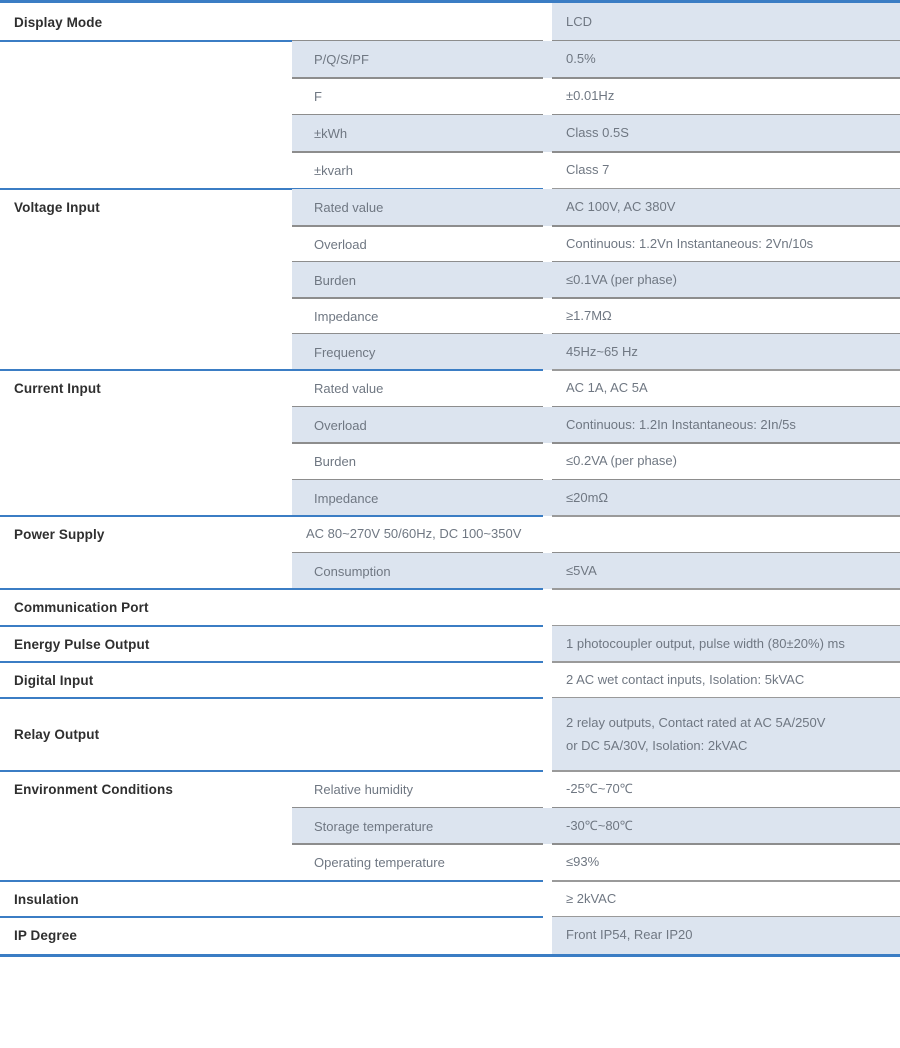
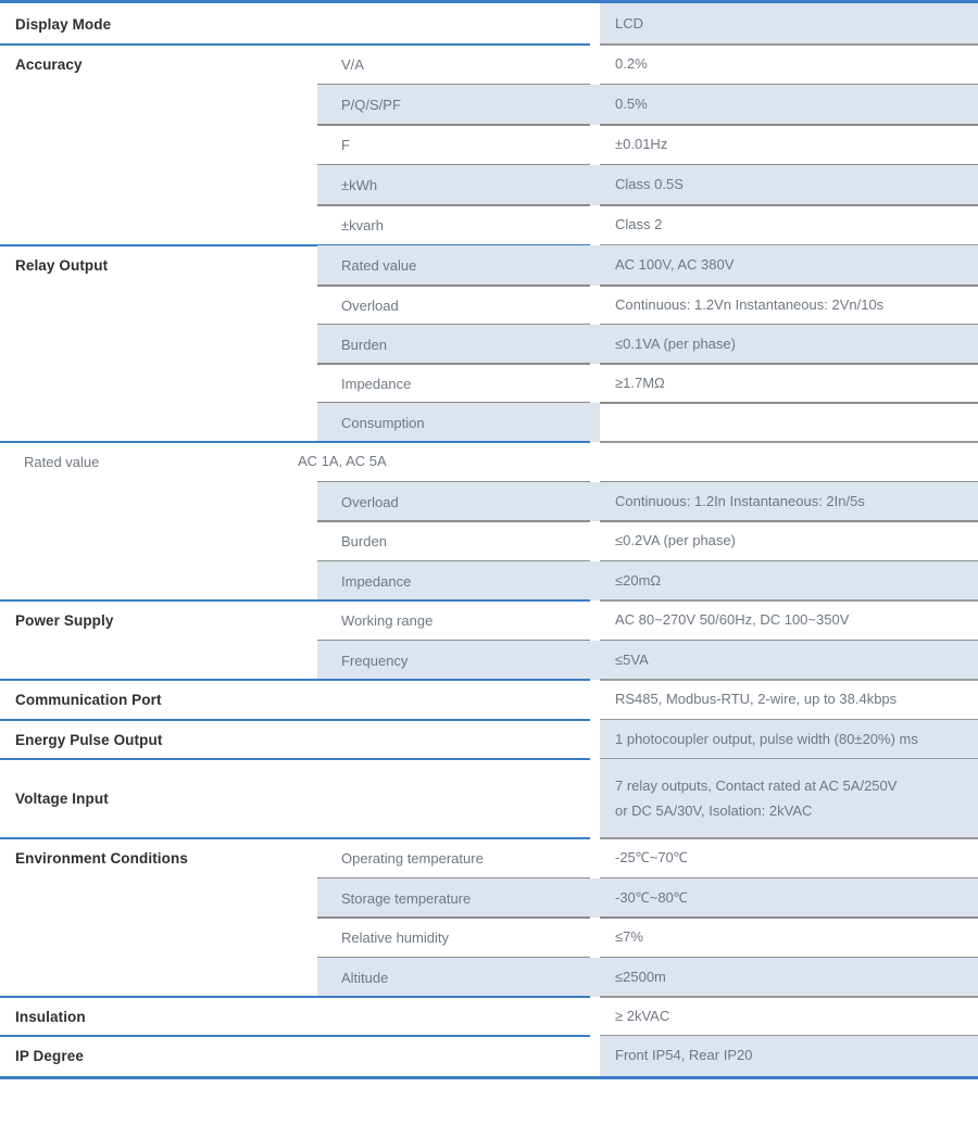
  Display Mode
  LCD
+ Accuracy
+ V/A
+ 0.2%
  P/Q/S/PF
  0.5%
  F
  ±0.01Hz
  ±kWh
  Class 0.5S
  ±kvarh
- Class 7
+ Class 2
- Voltage Input
+ Relay Output
  Rated value
  AC 100V, AC 380V
  Overload
  Continuous: 1.2Vn Instantaneous: 2Vn/10s
  Burden
  ≤0.1VA (per phase)
  Impedance
  ≥1.7MΩ
- Frequency
+ Consumption
- 45Hz~65 Hz
- Current Input
  Rated value
  AC 1A, AC 5A
  Overload
  Continuous: 1.2In Instantaneous: 2In/5s
  Burden
  ≤0.2VA (per phase)
  Impedance
  ≤20mΩ
  Power Supply
+ Working range
  AC 80~270V 50/60Hz, DC 100~350V
- Consumption
+ Frequency
  ≤5VA
  Communication Port
+ RS485, Modbus-RTU, 2-wire, up to 38.4kbps
  Energy Pulse Output
  1 photocoupler output, pulse width (80±20%) ms
- Digital Input
- 2 AC wet contact inputs, Isolation: 5kVAC
- Relay Output
+ Voltage Input
- 2 relay outputs, Contact rated at AC 5A/250V
+ 7 relay outputs, Contact rated at AC 5A/250V
  or DC 5A/30V, Isolation: 2kVAC
  Environment Conditions
- Relative humidity
+ Operating temperature
  -25℃~70℃
  Storage temperature
  -30℃~80℃
- Operating temperature
+ Relative humidity
- ≤93%
+ ≤7%
+ Altitude
+ ≤2500m
  Insulation
  ≥ 2kVAC
  IP Degree
  Front IP54, Rear IP20
